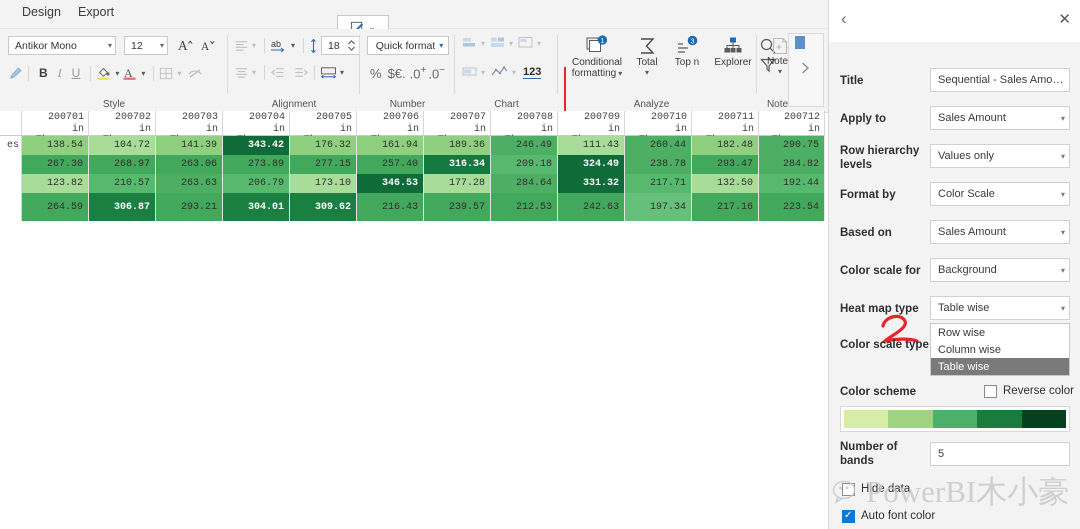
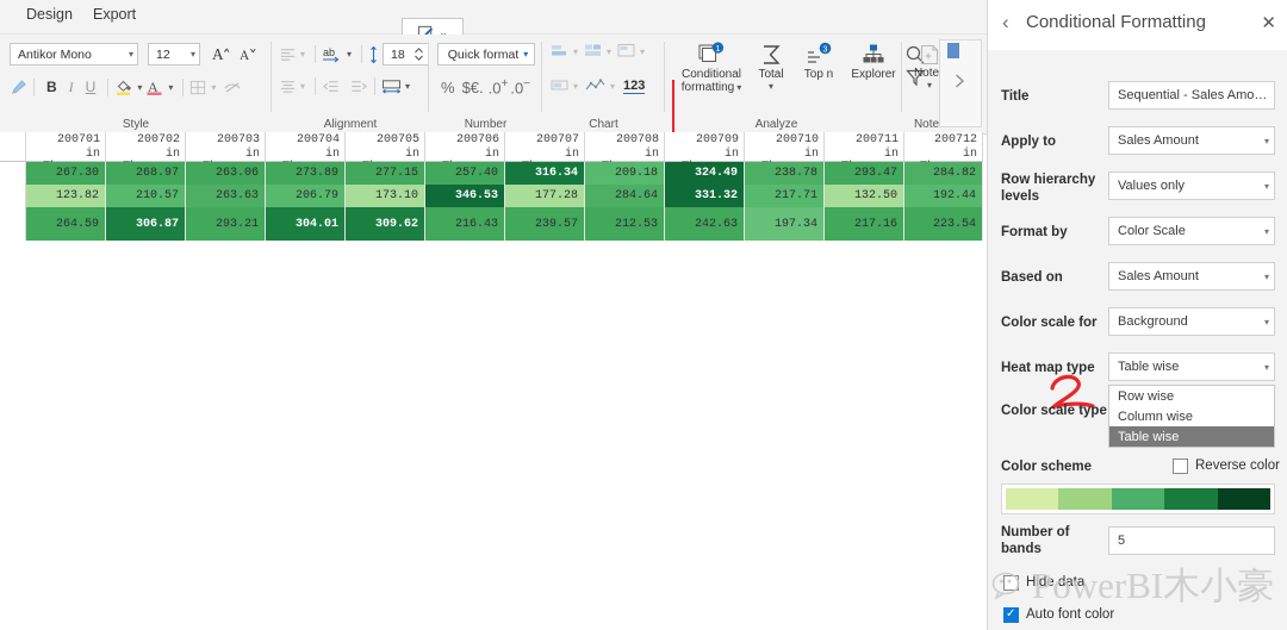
  Design
  Export
  ⌄
  Antikor Mono
  ▾
  12
  ▾
  A
  A
  B
  I
  U
  ▾
  A
  ▾
  ▾
  Style
  ▾
  ab
  ▾
  18
  ▾
  ▾
  Alignment
  Quick format
  ▾
  %
  $€.
  .0+
  .0−
  Number
  ▾
  ▾
  ▾
  ▾
  ▾
  123
  Chart
  Conditional
  formatting
  ▾
  Total
  ▾
  Top n
  Explorer
  Analyze
  Note
  ▾
  Note
  200701
  200702
  200703
  200704
  200705
  200706
  200707
  200708
  200709
  200710
  200711
  200712
- es
- 138.54
- 104.72
- 141.39
- 343.42
- 176.32
- 161.94
- 189.36
- 246.49
- 111.43
- 260.44
- 182.48
- 290.75
  267.30
  268.97
  263.06
  273.89
  277.15
  257.40
  316.34
  209.18
  324.49
  238.78
  293.47
  284.82
  123.82
  210.57
  263.63
  206.79
  173.10
  346.53
  177.28
  284.64
  331.32
  217.71
  132.50
  192.44
  264.59
  306.87
  293.21
  304.01
  309.62
  216.43
  239.57
  212.53
  242.63
  197.34
  217.16
  223.54
  ‹
+ Conditional Formatting
  ✕
  Title
  Sequential - Sales Amo…
  Apply to
  Sales Amount
  ▾
  Row hierarchy levels
  Values only
  ▾
  Format by
  Color Scale
  ▾
  Based on
  Sales Amount
  ▾
  Color scale for
  Background
  ▾
  Heat map type
  Table wise
  ▾
  Color scale type
  Row wise
  Column wise
  Table wise
  Color scheme
  Reverse color
  Number of
  bands
  5
  Hide data
  Auto font color
  PowerBI木小豪
